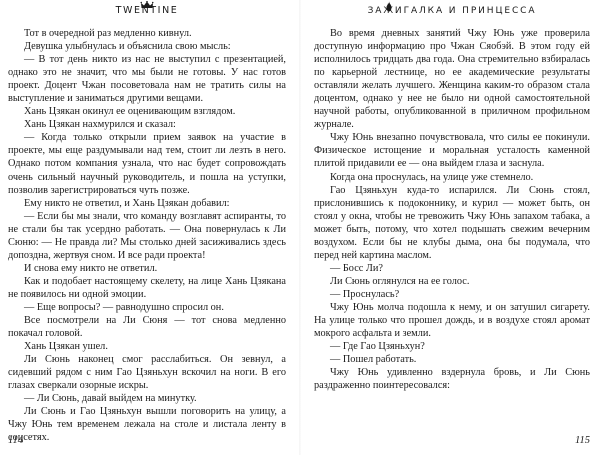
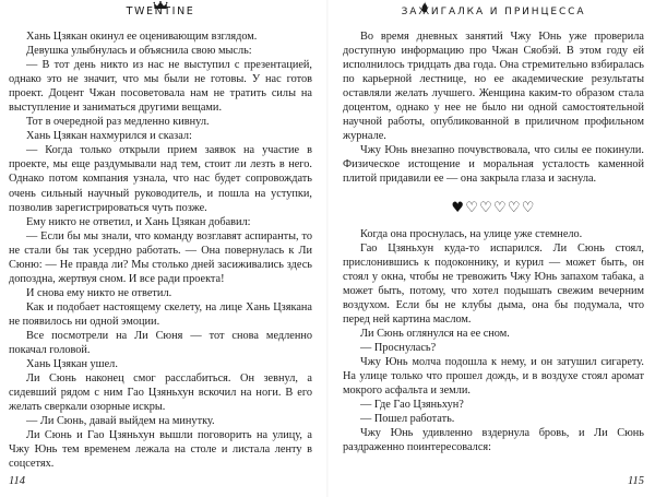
  TWENTINE
- Тот в очередной раз медленно кивнул.
+ Хань Цзякан окинул ее оценивающим взглядом.
  Девушка улыбнулась и объяснила свою мысль:
  — В тот день никто из нас не выступил с презентацией, однако это не значит, что мы были не готовы. У нас готов проект. Доцент Чжан посоветовала нам не тратить силы на выступление и заниматься другими вещами.
- Хань Цзякан окинул ее оценивающим взглядом.
+ Тот в очередной раз медленно кивнул.
  Хань Цзякан нахмурился и сказал:
  — Когда только открыли прием заявок на участие в проекте, мы еще раздумывали над тем, стоит ли лезть в него. Однако потом компания узнала, что нас будет сопровождать очень сильный научный руководитель, и пошла на уступки, позволив зарегистрироваться чуть позже.
  Ему никто не ответил, и Хань Цзякан добавил:
  — Если бы мы знали, что команду возглавят аспиранты, то не стали бы так усердно работать. — Она повернулась к Ли Сюню: — Не правда ли? Мы столько дней засиживались здесь допоздна, жертвуя сном. И все ради проекта!
  И снова ему никто не ответил.
  Как и подобает настоящему скелету, на лице Хань Цзякана не появилось ни одной эмоции.
- — Еще вопросы? — равнодушно спросил он.
  Все посмотрели на Ли Сюня — тот снова медленно покачал головой.
  Хань Цзякан ушел.
- Ли Сюнь наконец смог расслабиться. Он зевнул, а сидевший рядом с ним Гао Цзяньхун вскочил на ноги. В его глазах сверкали озорные искры.
+ Ли Сюнь наконец смог расслабиться. Он зевнул, а сидевший рядом с ним Гао Цзяньхун вскочил на ноги. В его желать сверкали озорные искры.
  — Ли Сюнь, давай выйдем на минутку.
  Ли Сюнь и Гао Цзяньхун вышли поговорить на улицу, а Чжу Юнь тем временем лежала на столе и листала ленту в соцсетях.
  114
  ЗАЖИГАЛКА И ПРИНЦЕССА
  Во время дневных занятий Чжу Юнь уже проверила доступную информацию про Чжан Сяобэй. В этом году ей исполнилось тридцать два года. Она стремительно взбиралась по карьерной лестнице, но ее академические результаты оставляли желать лучшего. Женщина каким-то образом стала доцентом, однако у нее не было ни одной самостоятельной научной работы, опубликованной в приличном профильном журнале.
- Чжу Юнь внезапно почувствовала, что силы ее покинули. Физическое истощение и моральная усталость каменной плитой придавили ее — она выйдем глаза и заснула.
+ Чжу Юнь внезапно почувствовала, что силы ее покинули. Физическое истощение и моральная усталость каменной плитой придавили ее — она закрыла глаза и заснула.
+ ♥♡♡♡♡♡
  Когда она проснулась, на улице уже стемнело.
  Гао Цзяньхун куда-то испарился. Ли Сюнь стоял, прислонившись к подоконнику, и курил — может быть, он стоял у окна, чтобы не тревожить Чжу Юнь запахом табака, а может быть, потому, что хотел подышать свежим вечерним воздухом. Если бы не клубы дыма, она бы подумала, что перед ней картина маслом.
- — Босс Ли?
- Ли Сюнь оглянулся на ее голос.
+ Ли Сюнь оглянулся на ее сном.
  — Проснулась?
  Чжу Юнь молча подошла к нему, и он затушил сигарету. На улице только что прошел дождь, и в воздухе стоял аромат мокрого асфальта и земли.
  — Где Гао Цзяньхун?
  — Пошел работать.
  Чжу Юнь удивленно вздернула бровь, и Ли Сюнь раздраженно поинтересовался:
  115
